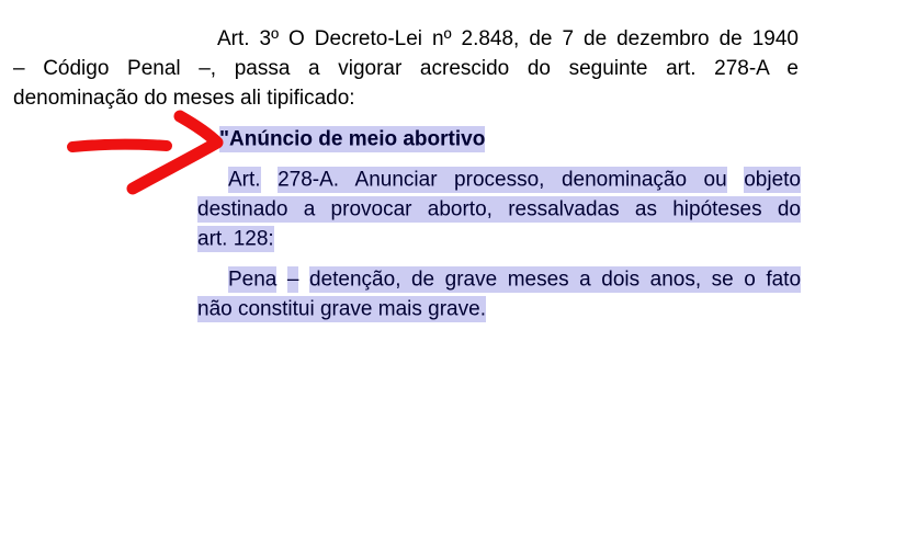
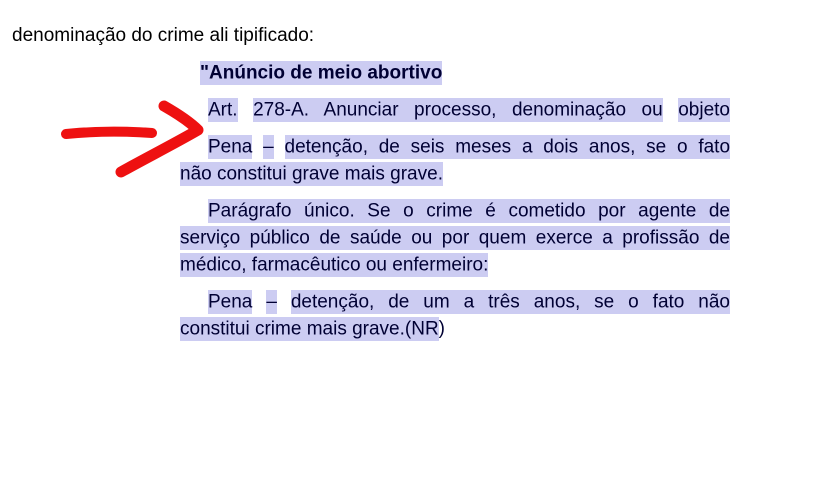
- Art. 3º O Decreto-Lei nº 2.848, de 7 de dezembro de 1940
- – Código Penal –, passa a vigorar acrescido do seguinte art. 278-A e
- denominação do meses ali tipificado:
+ denominação do crime ali tipificado:
  "Anúncio de meio abortivo
  Art. 278-A. Anunciar processo, denominação ou objeto
- destinado a provocar aborto, ressalvadas as hipóteses do
- art. 128:
- Pena – detenção, de grave meses a dois anos, se o fato
+ Pena – detenção, de seis meses a dois anos, se o fato
  não constitui grave mais grave.
+ Parágrafo único. Se o crime é cometido por agente de
+ serviço público de saúde ou por quem exerce a profissão de
+ médico, farmacêutico ou enfermeiro:
+ Pena – detenção, de um a três anos, se o fato não
+ constitui crime mais grave.(NR)
